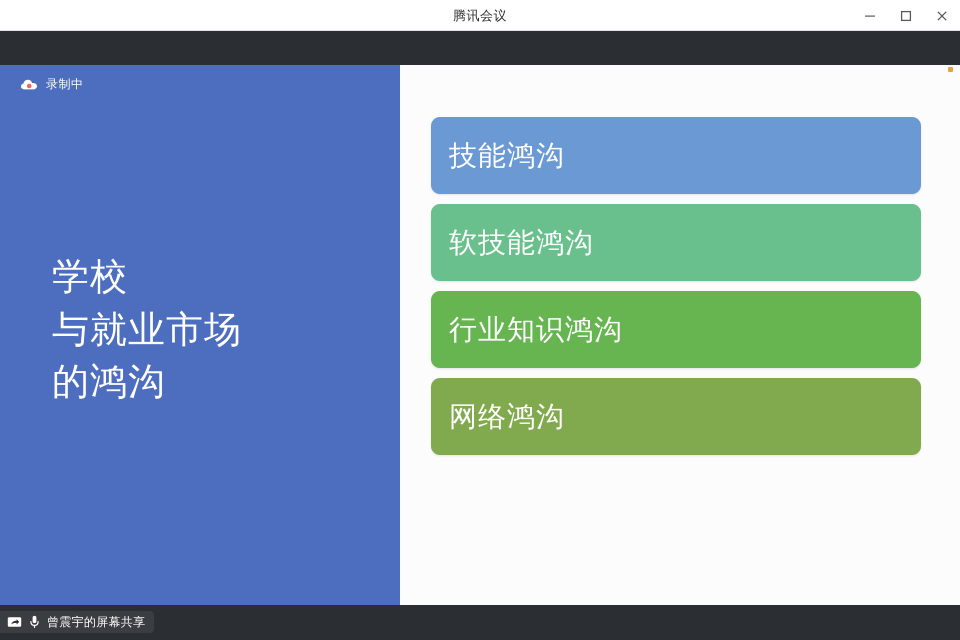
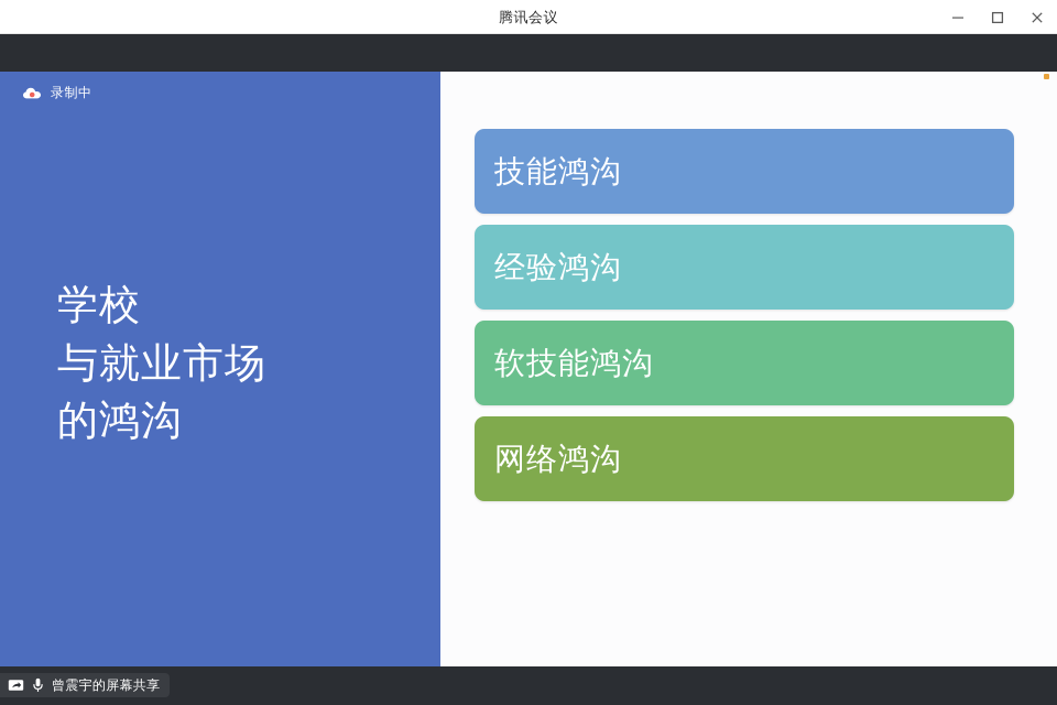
  腾讯会议
  学校
  与就业市场
  的鸿沟
  技能鸿沟
+ 经验鸿沟
  软技能鸿沟
- 行业知识鸿沟
  网络鸿沟
  录制中
  曾震宇的屏幕共享
